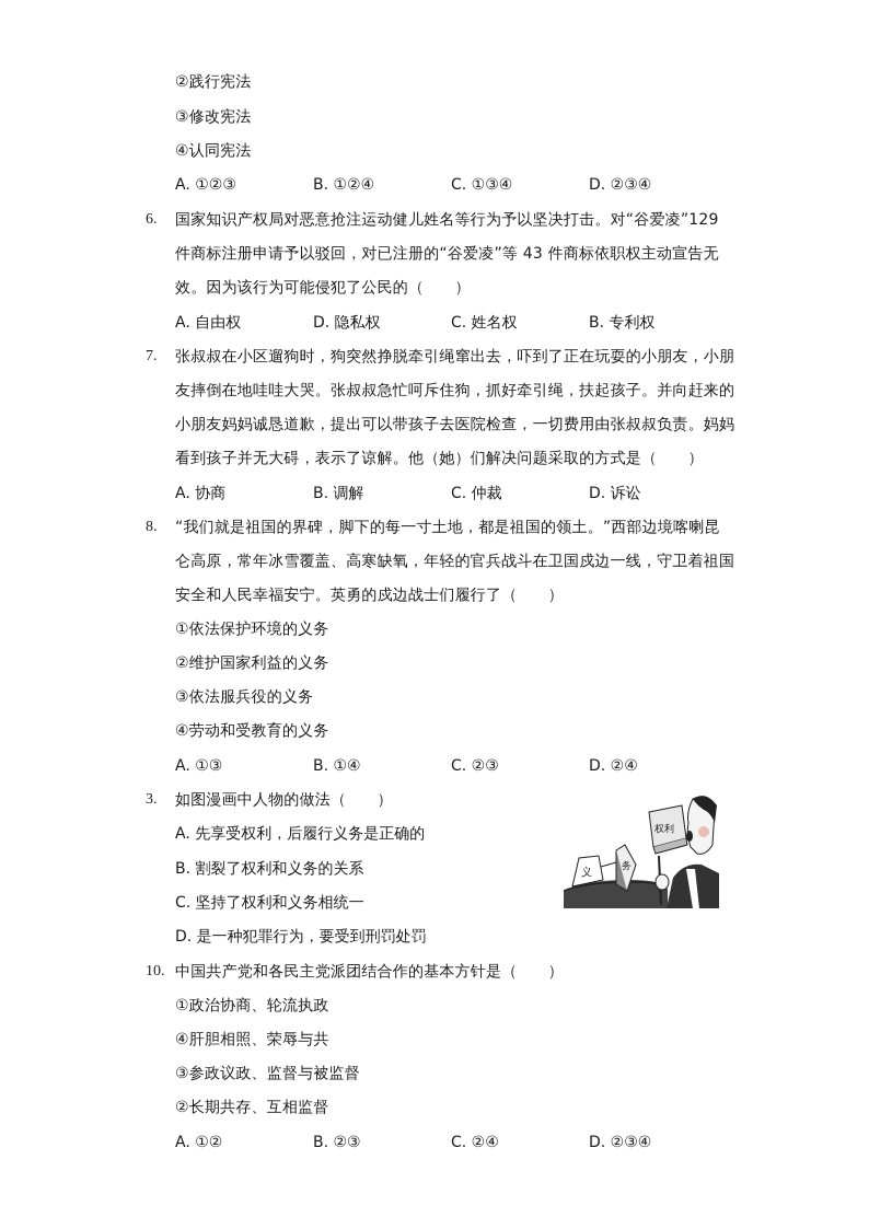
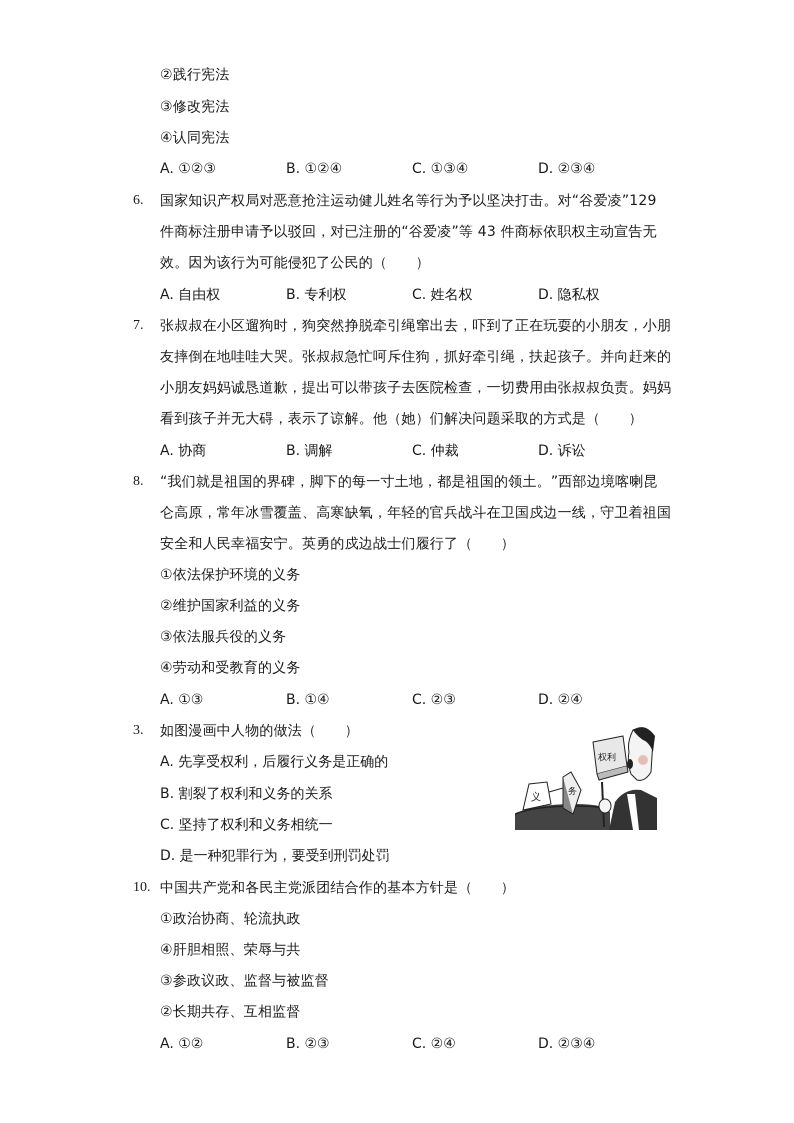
  ②践行宪法
  ③修改宪法
  ④认同宪法
  A. ①②③
  B. ①②④
  C. ①③④
  D. ②③④
  6.
  国家知识产权局对恶意抢注运动健儿姓名等行为予以坚决打击。对“谷爱凌”129
  件商标注册申请予以驳回，对已注册的“谷爱凌”等 43 件商标依职权主动宣告无
  效。因为该行为可能侵犯了公民的（ ）
  A. 自由权
- D. 隐私权
+ B. 专利权
  C. 姓名权
- B. 专利权
+ D. 隐私权
  7.
  张叔叔在小区遛狗时，狗突然挣脱牵引绳窜出去，吓到了正在玩耍的小朋友，小朋
  友摔倒在地哇哇大哭。张叔叔急忙呵斥住狗，抓好牵引绳，扶起孩子。并向赶来的
  小朋友妈妈诚恳道歉，提出可以带孩子去医院检查，一切费用由张叔叔负责。妈妈
  看到孩子并无大碍，表示了谅解。他（她）们解决问题采取的方式是（ ）
  A. 协商
  B. 调解
  C. 仲裁
  D. 诉讼
  8.
  “我们就是祖国的界碑，脚下的每一寸土地，都是祖国的领土。”西部边境喀喇昆
  仑高原，常年冰雪覆盖、高寒缺氧，年轻的官兵战斗在卫国戍边一线，守卫着祖国
  安全和人民幸福安宁。英勇的戍边战士们履行了（ ）
  ①依法保护环境的义务
  ②维护国家利益的义务
  ③依法服兵役的义务
  ④劳动和受教育的义务
  A. ①③
  B. ①④
  C. ②③
  D. ②④
  3.
  如图漫画中人物的做法（ ）
  A. 先享受权利，后履行义务是正确的
  B. 割裂了权利和义务的关系
  C. 坚持了权利和义务相统一
  D. 是一种犯罪行为，要受到刑罚处罚
  义
  务
  权利
  10.
  中国共产党和各民主党派团结合作的基本方针是（ ）
  ①政治协商、轮流执政
  ④肝胆相照、荣辱与共
  ③参政议政、监督与被监督
  ②长期共存、互相监督
  A. ①②
  B. ②③
  C. ②④
  D. ②③④
